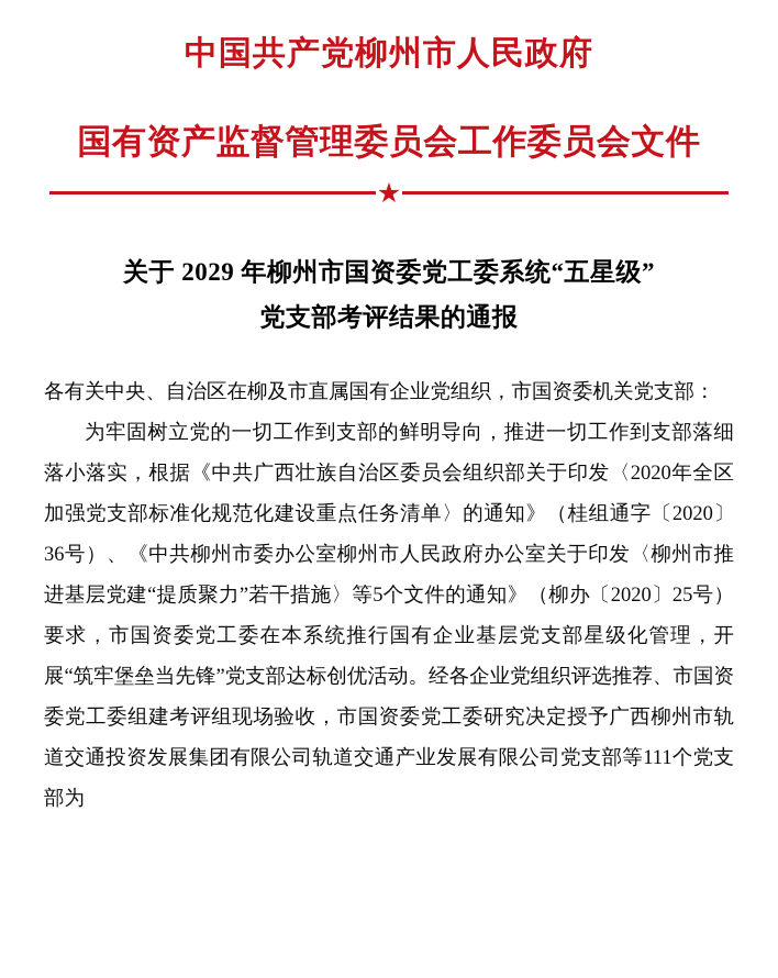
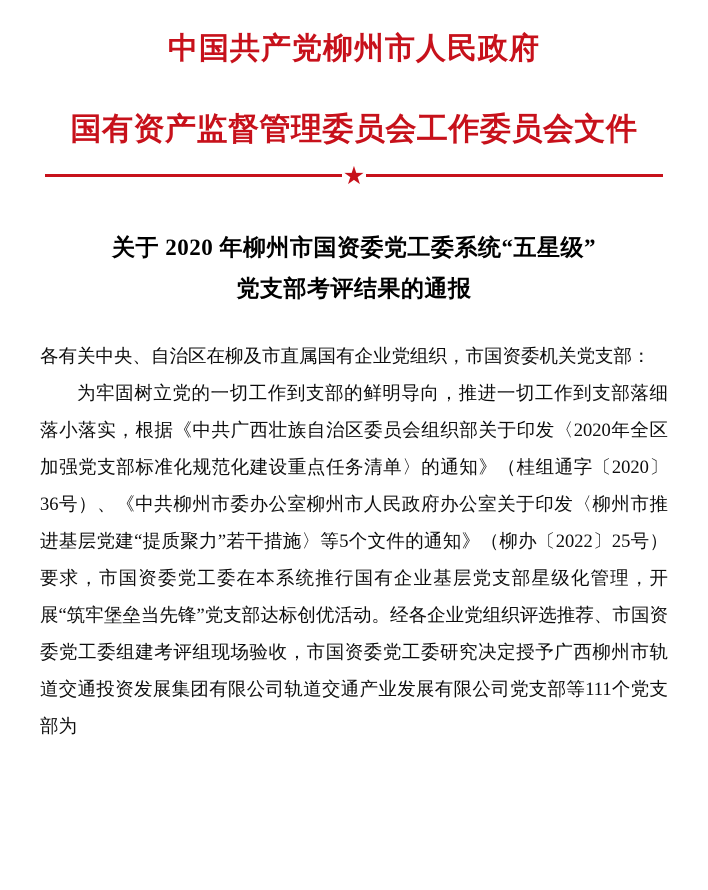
  中国共产党柳州市人民政府
  国有资产监督管理委员会工作委员会文件
  ★
- 关于 2029 年柳州市国资委党工委系统“五星级”
+ 关于 2020 年柳州市国资委党工委系统“五星级”
  党支部考评结果的通报
  各有关中央、自治区在柳及市直属国有企业党组织，市国资委机关党支部：
- 为牢固树立党的一切工作到支部的鲜明导向，推进一切工作到支部落细落小落实，根据《中共广西壮族自治区委员会组织部关于印发〈2020年全区加强党支部标准化规范化建设重点任务清单〉的通知》（桂组通字〔2020〕36号）、《中共柳州市委办公室柳州市人民政府办公室关于印发〈柳州市推进基层党建“提质聚力”若干措施〉等5个文件的通知》（柳办〔2020〕25号）要求，市国资委党工委在本系统推行国有企业基层党支部星级化管理，开展“筑牢堡垒当先锋”党支部达标创优活动。经各企业党组织评选推荐、市国资委党工委组建考评组现场验收，市国资委党工委研究决定授予广西柳州市轨道交通投资发展集团有限公司轨道交通产业发展有限公司党支部等111个党支部为
+ 为牢固树立党的一切工作到支部的鲜明导向，推进一切工作到支部落细落小落实，根据《中共广西壮族自治区委员会组织部关于印发〈2020年全区加强党支部标准化规范化建设重点任务清单〉的通知》（桂组通字〔2020〕36号）、《中共柳州市委办公室柳州市人民政府办公室关于印发〈柳州市推进基层党建“提质聚力”若干措施〉等5个文件的通知》（柳办〔2022〕25号）要求，市国资委党工委在本系统推行国有企业基层党支部星级化管理，开展“筑牢堡垒当先锋”党支部达标创优活动。经各企业党组织评选推荐、市国资委党工委组建考评组现场验收，市国资委党工委研究决定授予广西柳州市轨道交通投资发展集团有限公司轨道交通产业发展有限公司党支部等111个党支部为
